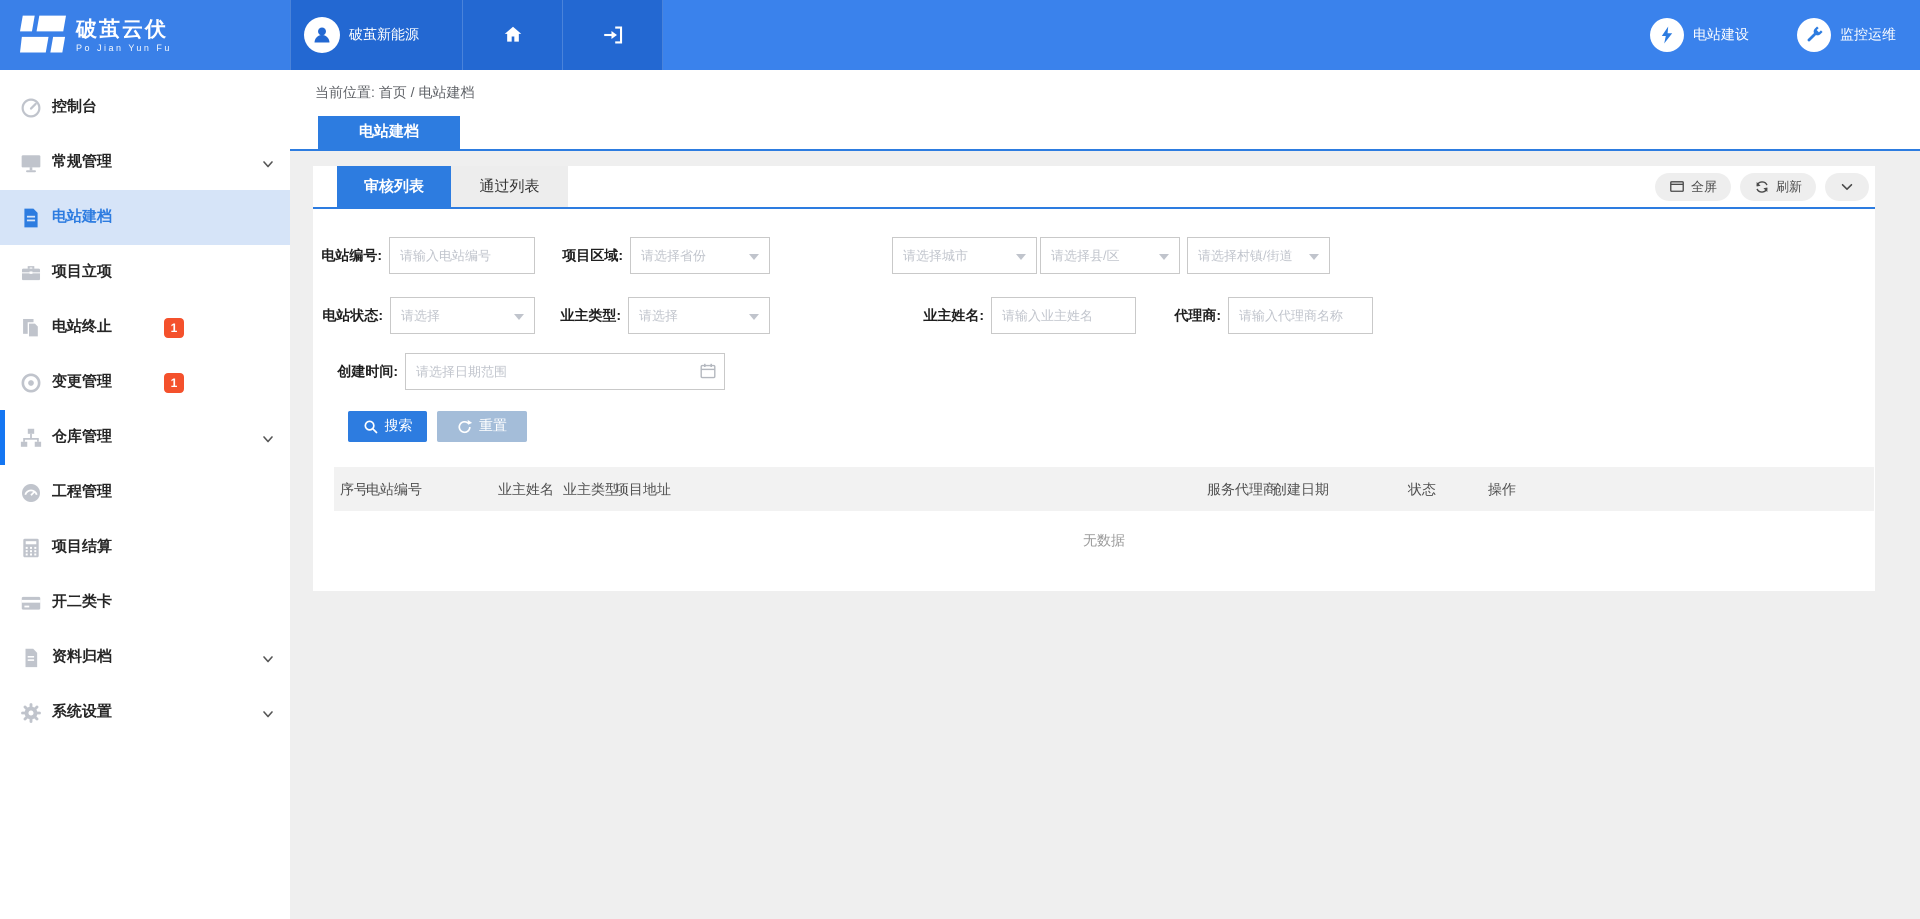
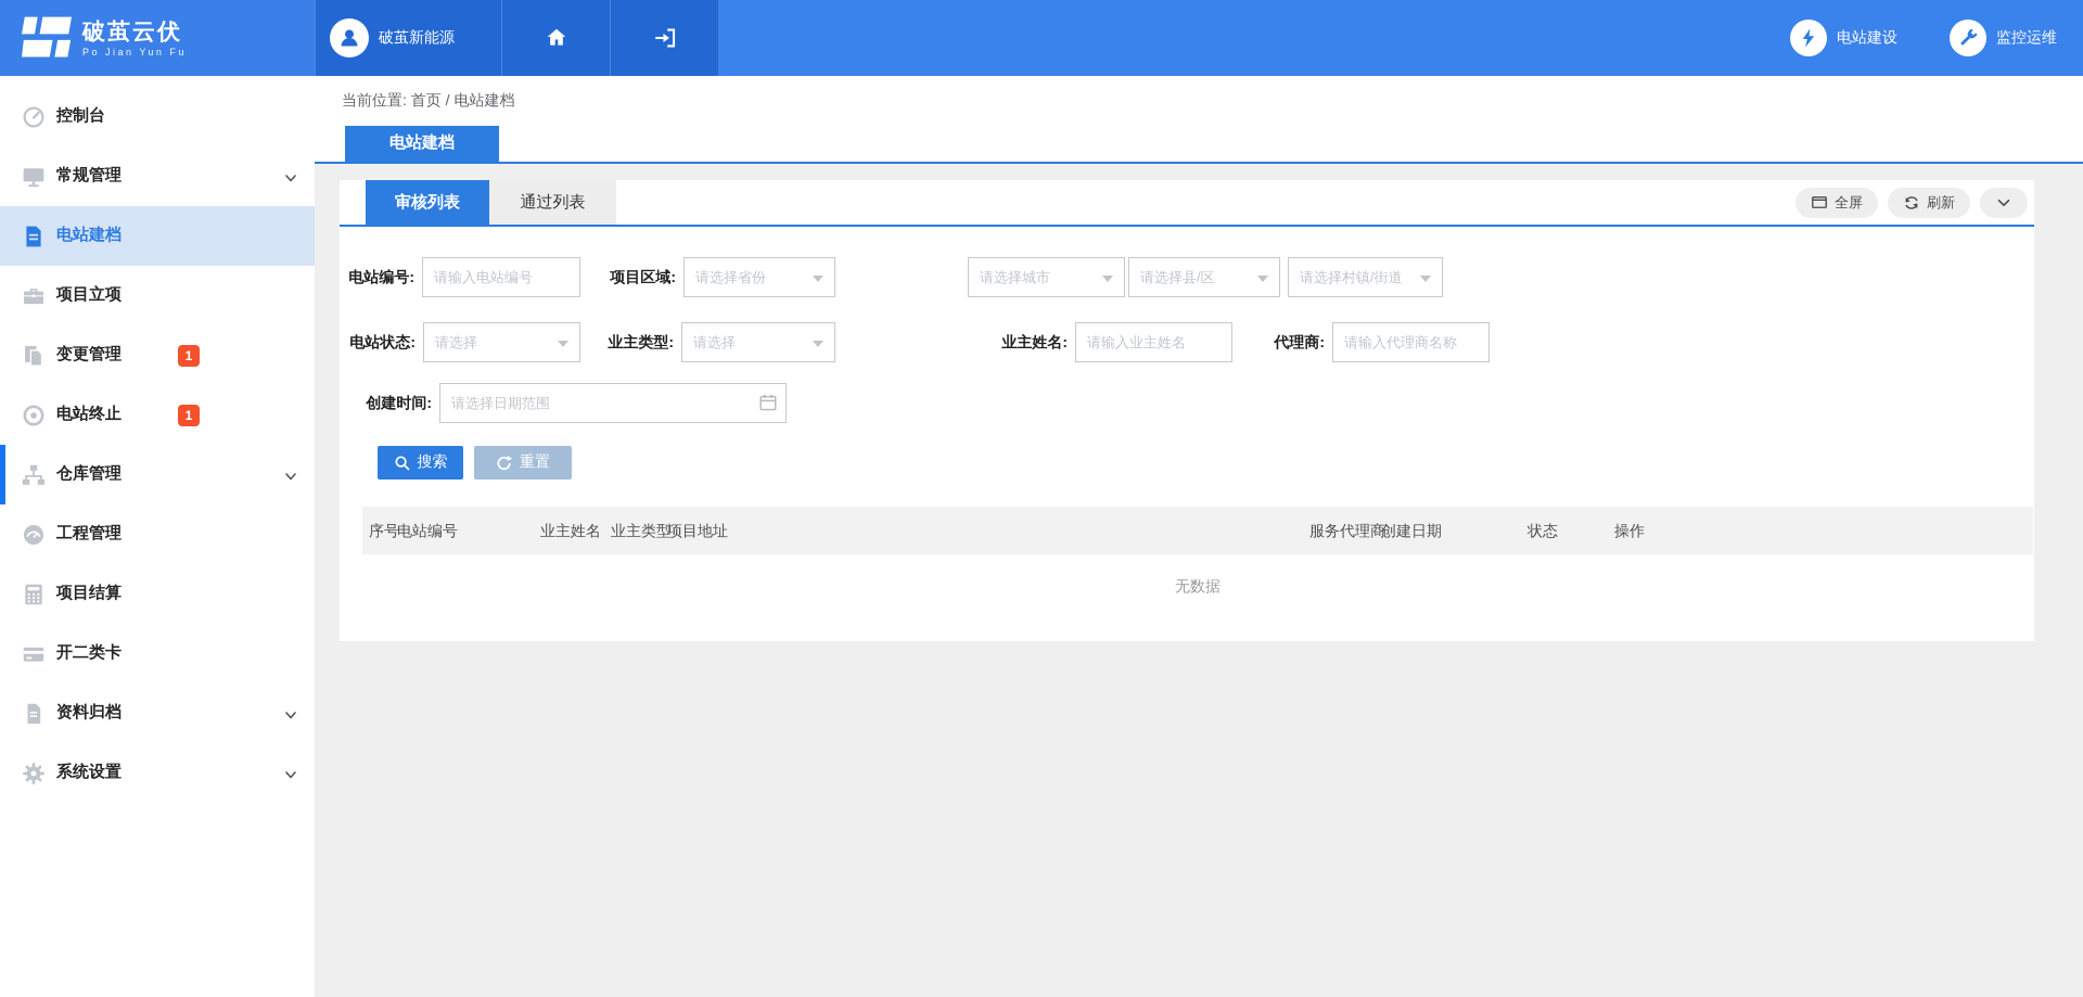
  破茧云伏
  Po Jian Yun Fu
  破茧新能源
  电站建设
  监控运维
  控制台
  常规管理
  电站建档
  项目立项
- 电站终止
+ 变更管理
  1
- 变更管理
+ 电站终止
  1
  仓库管理
  工程管理
  项目结算
  开二类卡
  资料归档
  系统设置
  当前位置: 首页 / 电站建档
  电站建档
  审核列表
  通过列表
  全屏
  刷新
  电站编号:
  请输入电站编号
  项目区域:
  请选择省份
  请选择城市
  请选择县/区
  请选择村镇/街道
  电站状态:
  请选择
  业主类型:
  请选择
  业主姓名:
  请输入业主姓名
  代理商:
  请输入代理商名称
  创建时间:
  请选择日期范围
  搜索
  重置
  序号
  电站编号
  业主姓名
  业主类型
  项目地址
  服务代理商
  创建日期
  状态
  操作
  无数据
